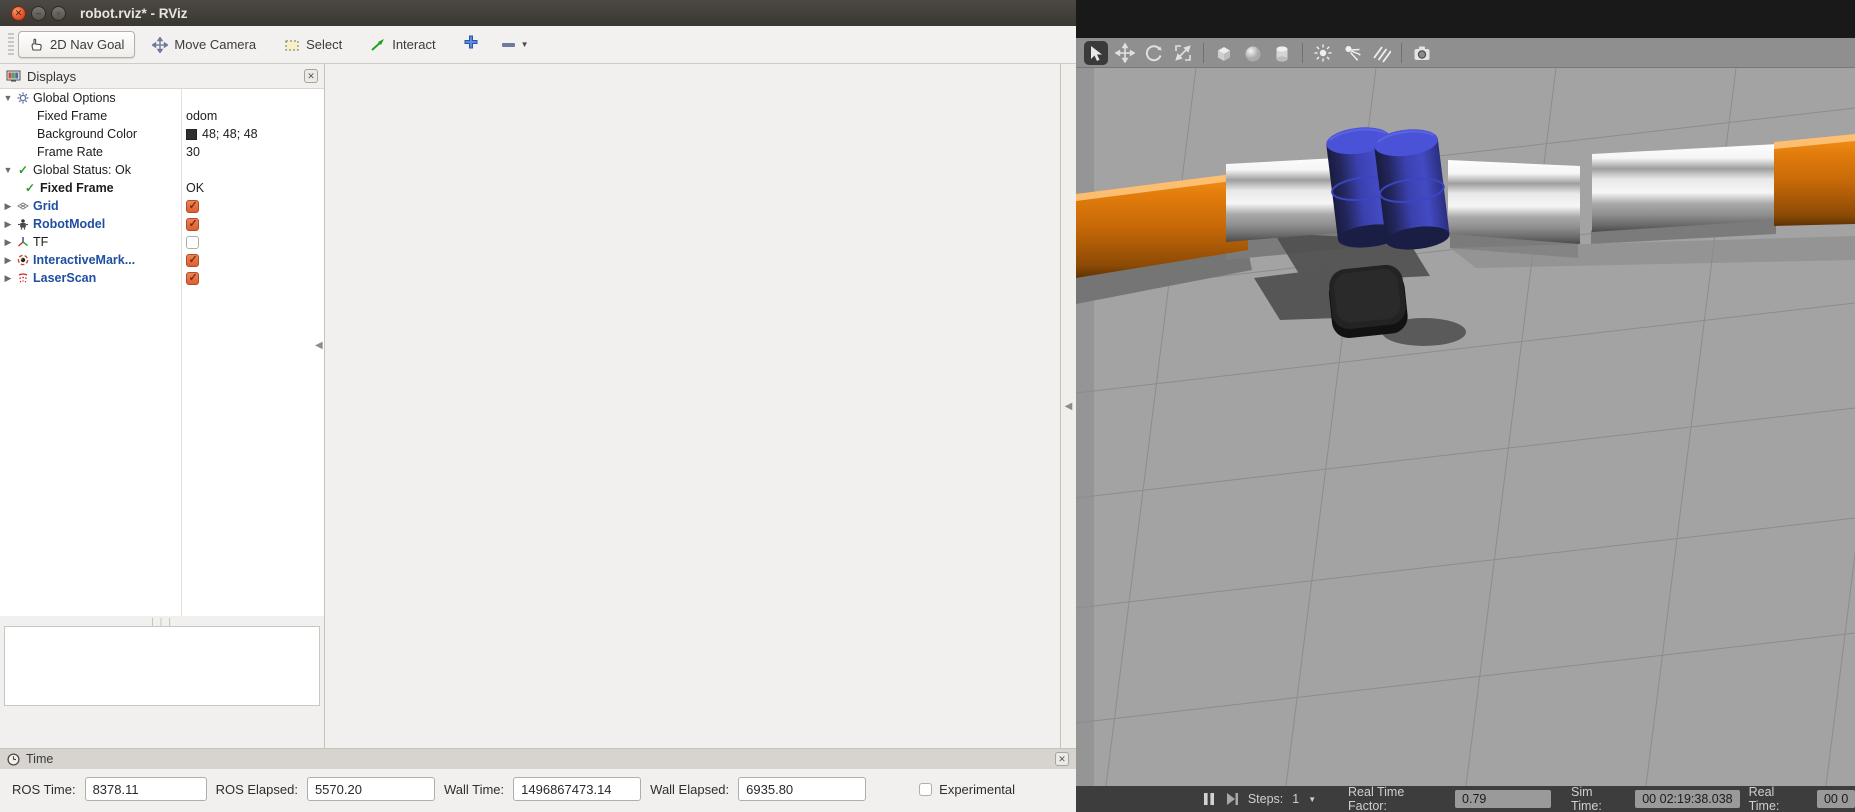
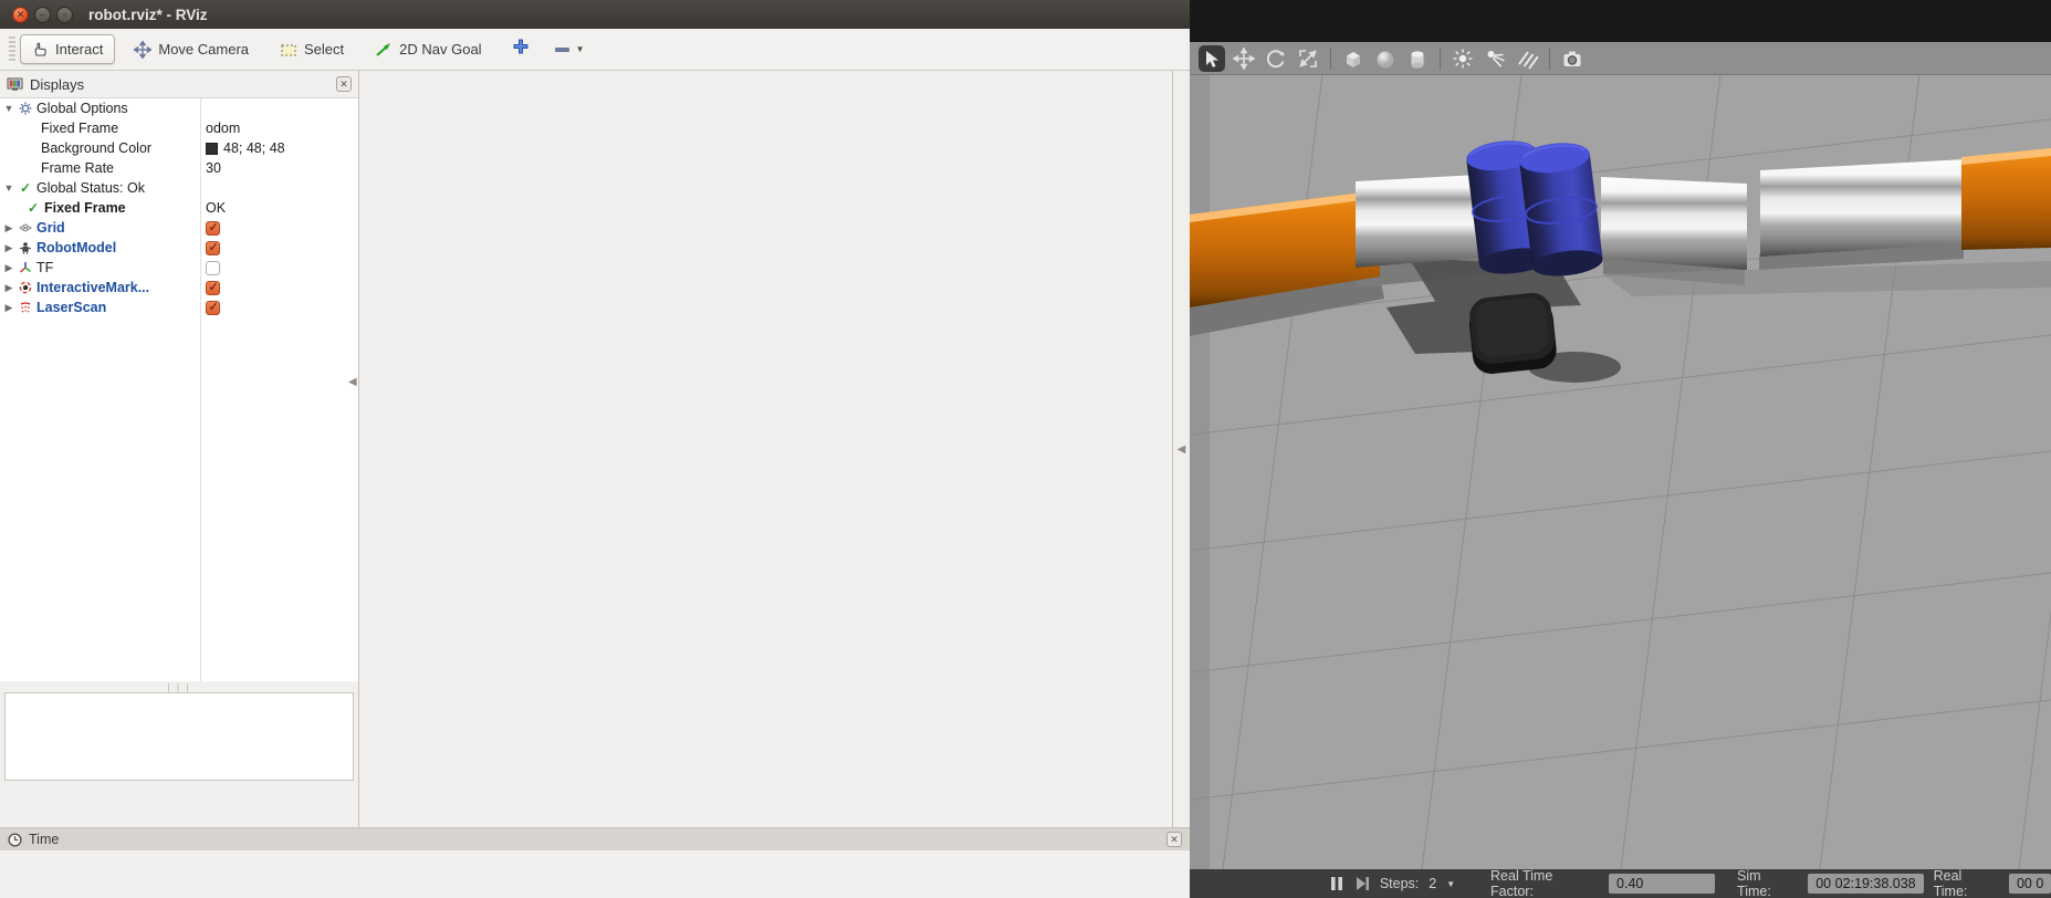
  ✕
  –
  ▫
  robot.rviz* - RViz
- 2D Nav Goal
+ Interact
  Move Camera
  Select
- Interact
+ 2D Nav Goal
  ▼
  Displays
  ✕
  ▼
  Global Options
  Fixed Frame
  odom
  Background Color
  48; 48; 48
  Frame Rate
  30
  ▼
  ✓
  Global Status: Ok
  ✓
  Fixed Frame
  OK
  ▶
  Grid
  ▶
  RobotModel
  ▶
  TF
  ▶
  InteractiveMark...
  ▶
  LaserScan
  ❘❘❘
  ◀
  ◀
  Time
  ✕
- ROS Time:
- 8378.11
- ROS Elapsed:
- 5570.20
- Wall Time:
- 1496867473.14
- Wall Elapsed:
- 6935.80
- Experimental
  Steps:
- 1
+ 2
  ▼
  Real Time Factor:
- 0.79
+ 0.40
  Sim Time:
  00 02:19:38.038
  Real Time:
  00 0
